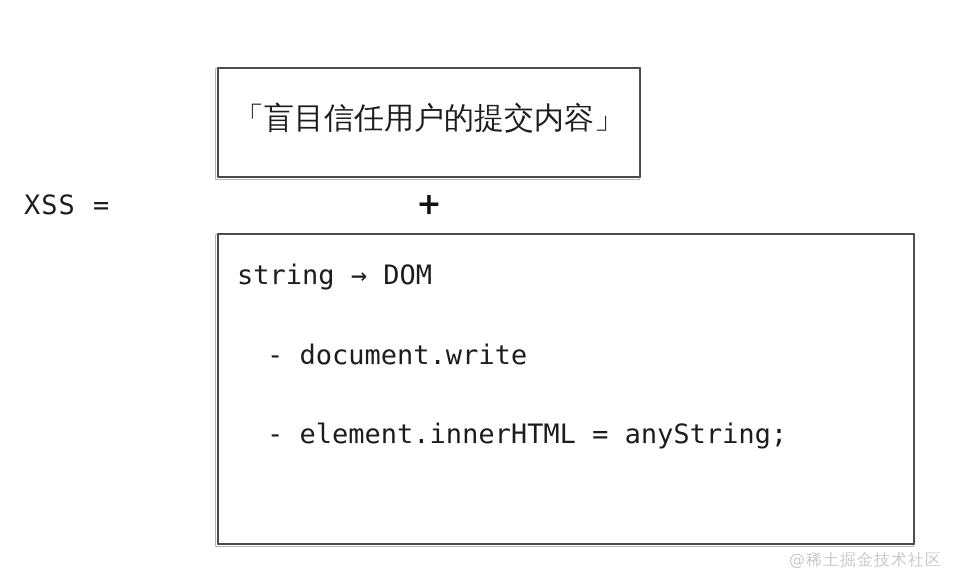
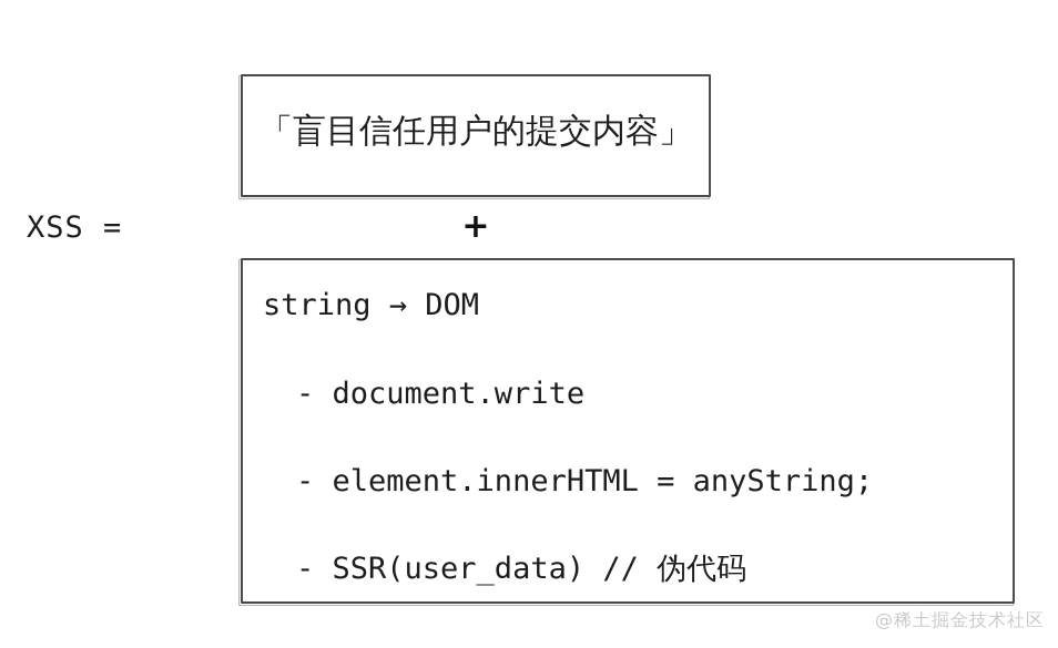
  XSS =
  「盲目信任用户的提交内容」
  +
  string → DOM
  - document.write
  - element.innerHTML = anyString;
+ - SSR(user_data) // 伪代码
  @稀土掘金技术社区
